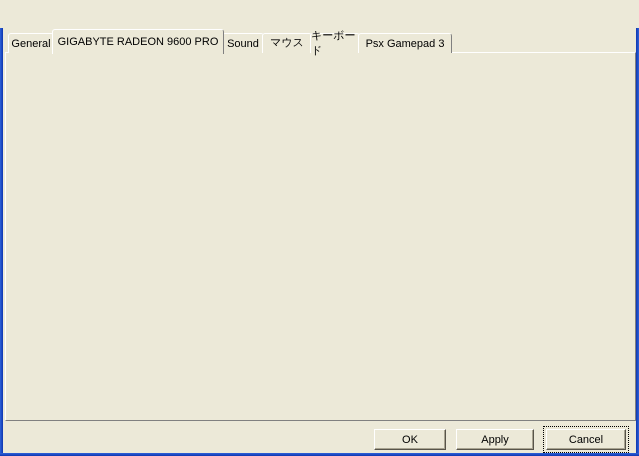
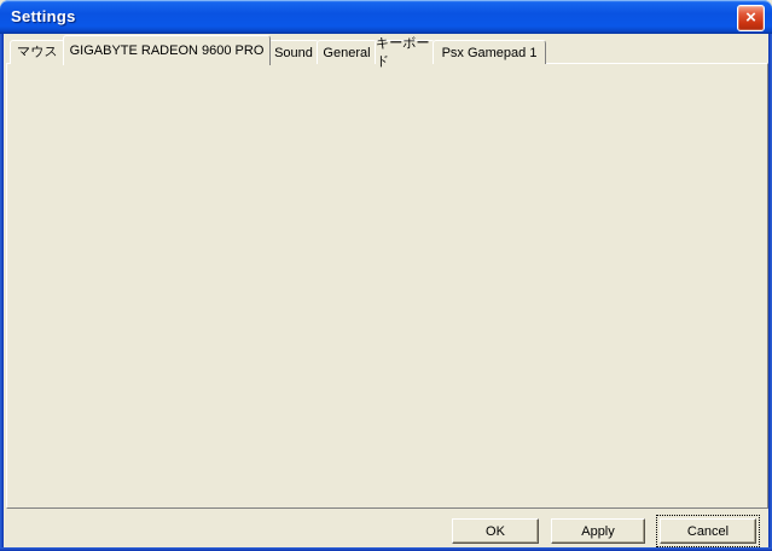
+ Settings
+ ×
- General
+ マウス
  GIGABYTE RADEON 9600 PRO
  Sound
- マウス
+ General
  キーボード
- Psx Gamepad 3
+ Psx Gamepad 1
  OK
  Apply
  Cancel
